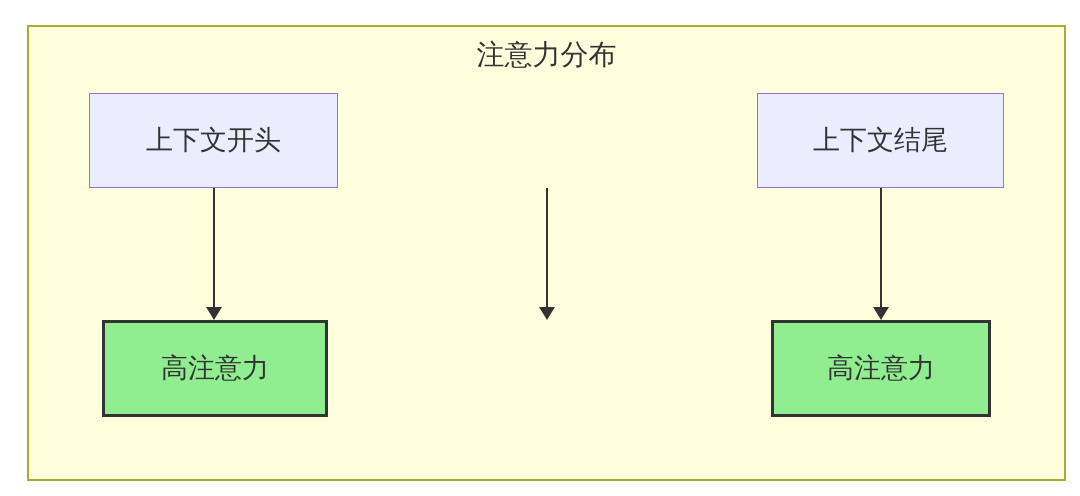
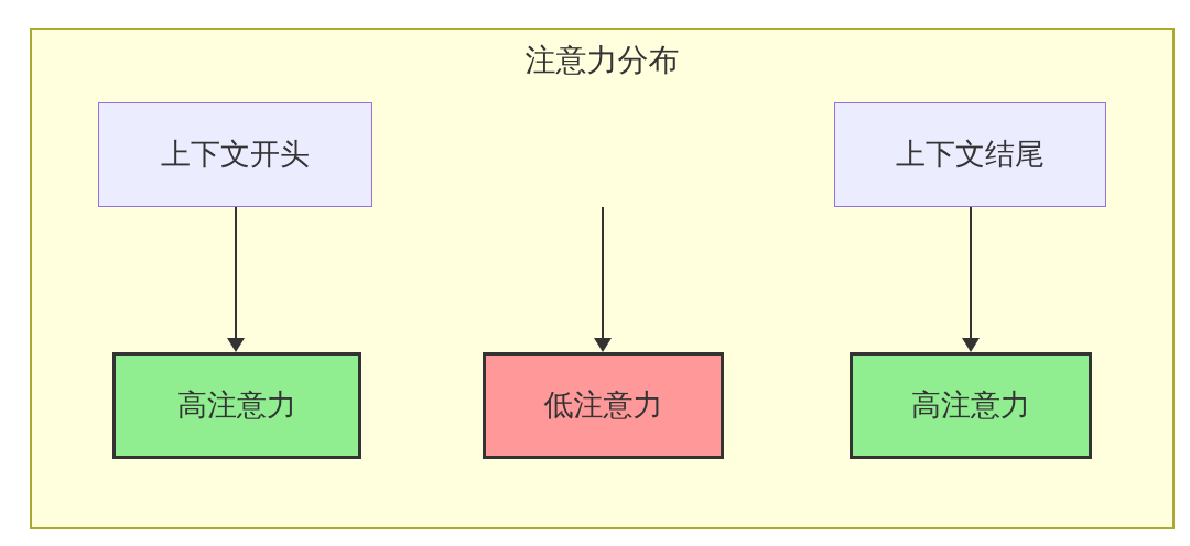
  注意力分布
  上下文开头
  高注意力
+ 低注意力
  上下文结尾
  高注意力
